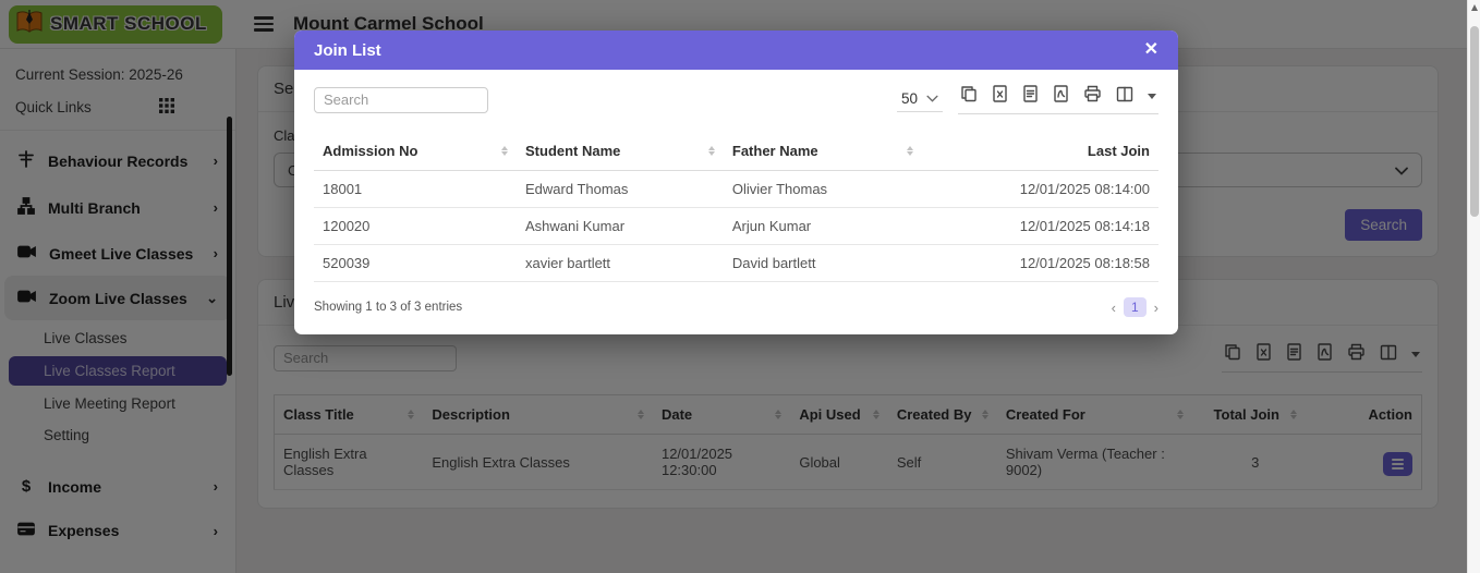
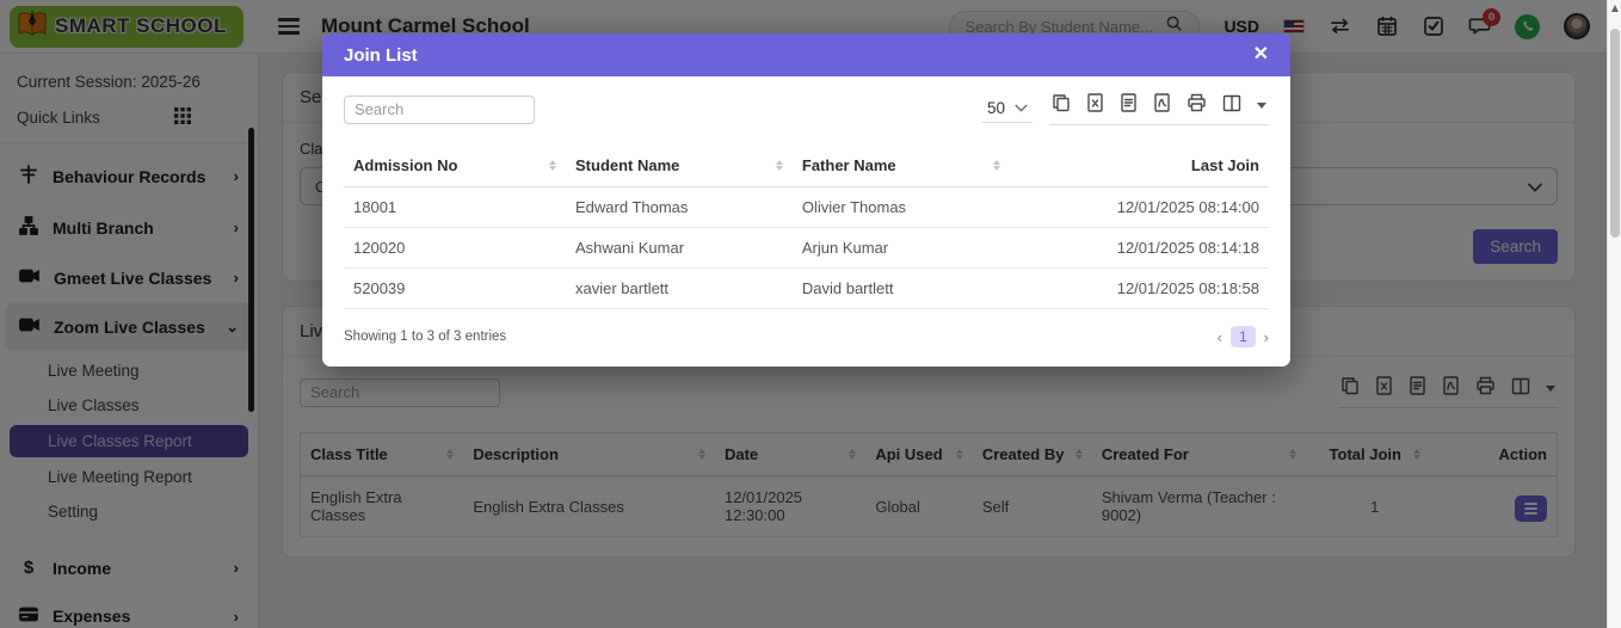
  SMART SCHOOL
  Mount Carmel School
+ Search By Student Name...
+ USD
+ 0
  Current Session: 2025-26
  Quick Links
  Behaviour Records
  ›
  Multi Branch
  ›
  Gmeet Live Classes
  ›
  Zoom Live Classes
  ⌄
+ Live Meeting
  Live Classes
  Live Classes Report
  Live Meeting Report
  Setting
  $
  Income
  ›
  Expenses
  ›
  Search
  Search
  Class Title	Description	Date	Api Used	Created By	Created For	Total Join	Action
- English Extra Classes	English Extra Classes	12/01/2025 12:30:00	Global	Self	Shivam Verma (Teacher : 9002)	3
+ English Extra Classes	English Extra Classes	12/01/2025 12:30:00	Global	Self	Shivam Verma (Teacher : 9002)	1
  Join List
  ✕
  Search
  50
  Admission No	Student Name	Father Name	Last Join
  18001	Edward Thomas	Olivier Thomas	12/01/2025 08:14:00
  120020	Ashwani Kumar	Arjun Kumar	12/01/2025 08:14:18
  520039	xavier bartlett	David bartlett	12/01/2025 08:18:58
  Showing 1 to 3 of 3 entries
  ‹
  1
  ›
